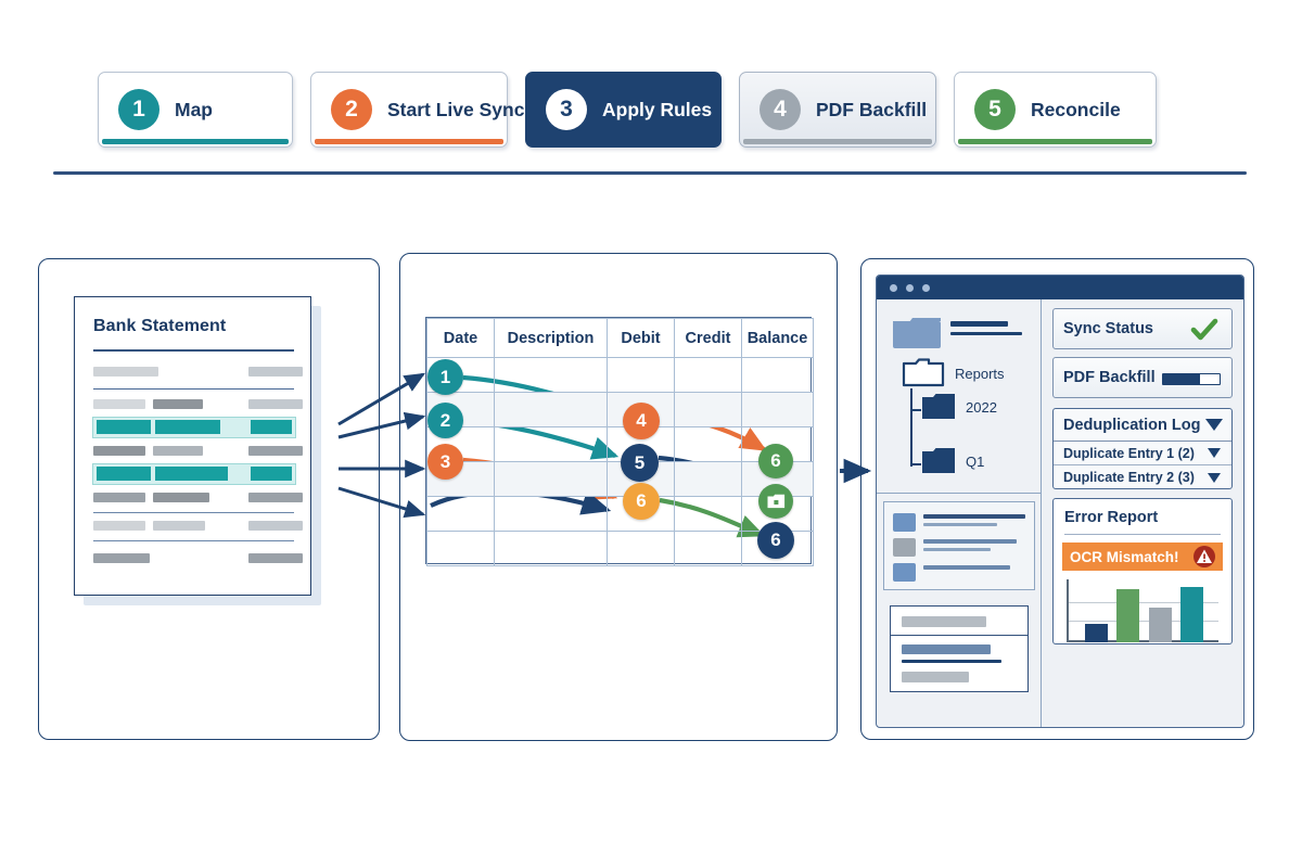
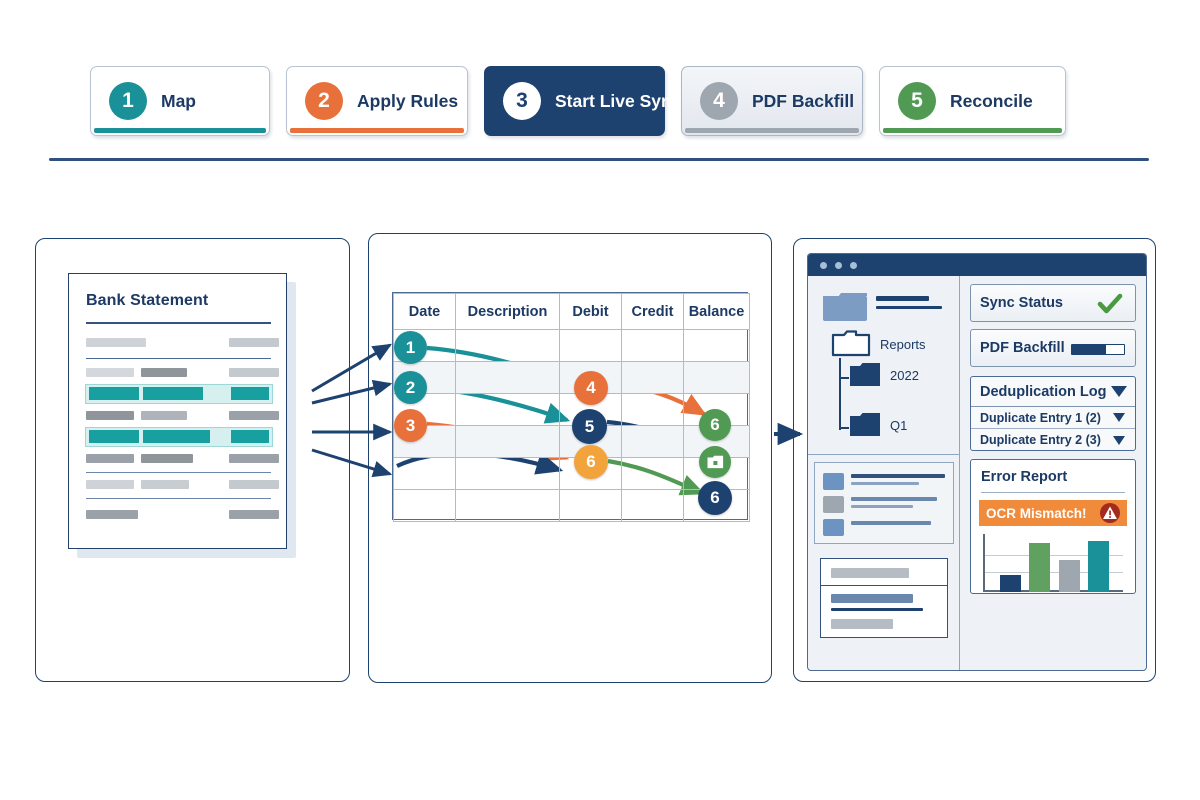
  1
  Map
  2
- Start Live Sync
+ Apply Rules
  3
- Apply Rules
+ Start Live Sync
  4
  PDF Backfill
  5
  Reconcile
  Bank Statement
  Date	Description	Debit	Credit	Balance
  1
  2
  3
  4
  5
  6
  6
  6
  Reports
  2022
  Q1
  Sync Status
  PDF Backfill
  Deduplication Log
  Duplicate Entry 1 (2)
  Duplicate Entry 2 (3)
  Error Report
  OCR Mismatch!
